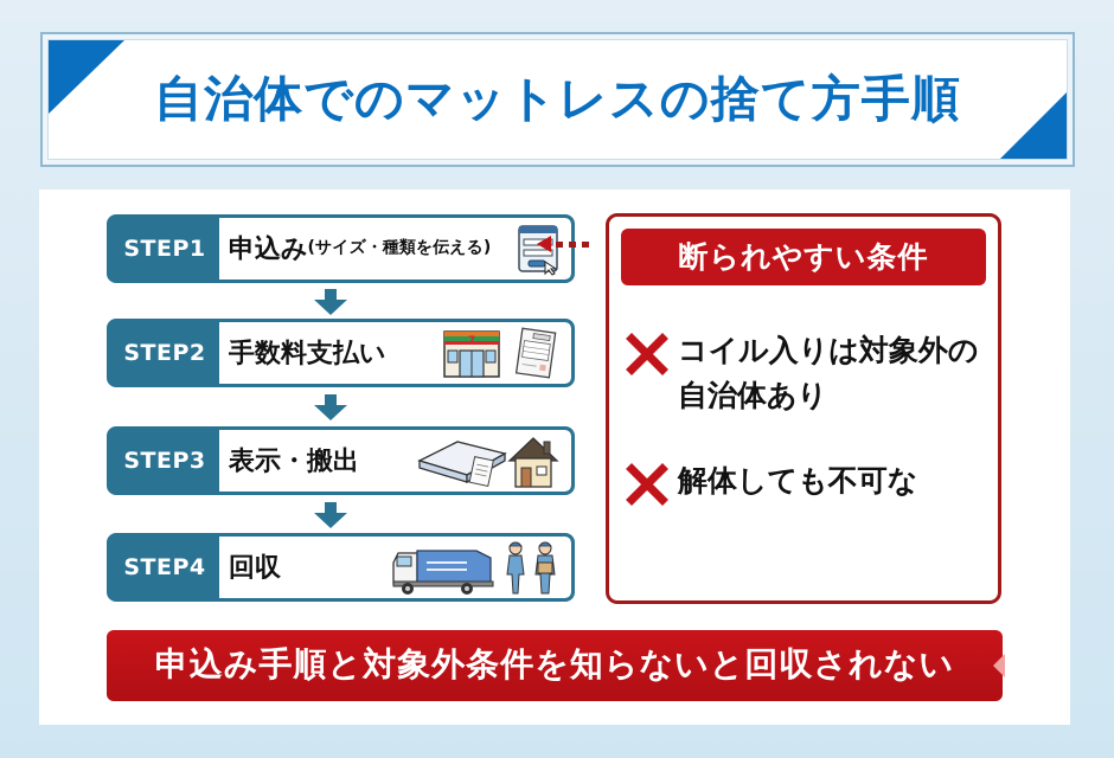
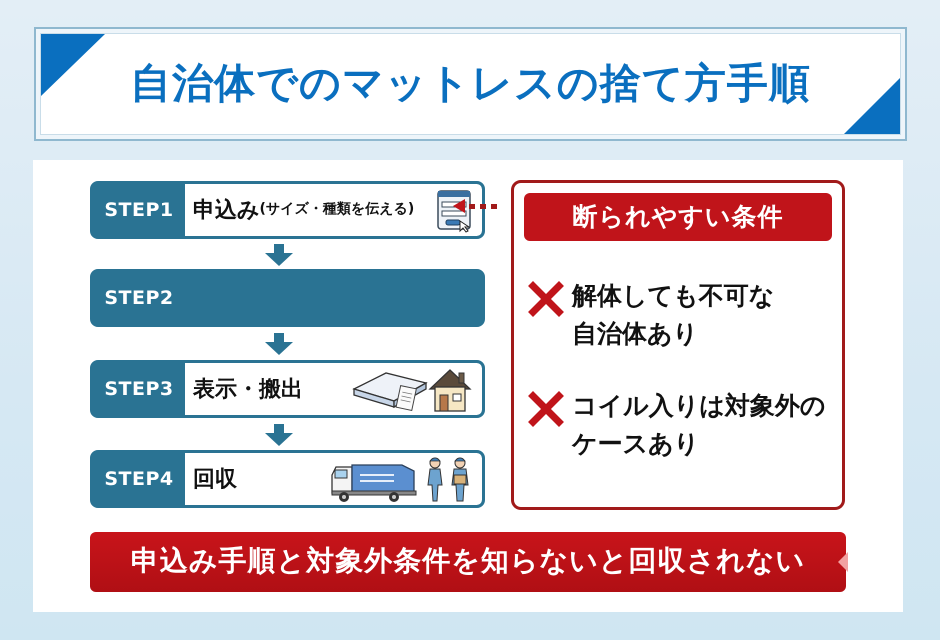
  自治体でのマットレスの捨て方手順
  STEP1
  申込み
  (サイズ・種類を伝える)
  STEP2
- 手数料支払い
- 7
  STEP3
  表示・搬出
  STEP4
  回収
  断られやすい条件
- コイル入りは対象外の
+ 解体しても不可な
  自治体あり
- 解体しても不可な
+ コイル入りは対象外の
+ ケースあり
  申込み手順と対象外条件を知らないと回収されない
